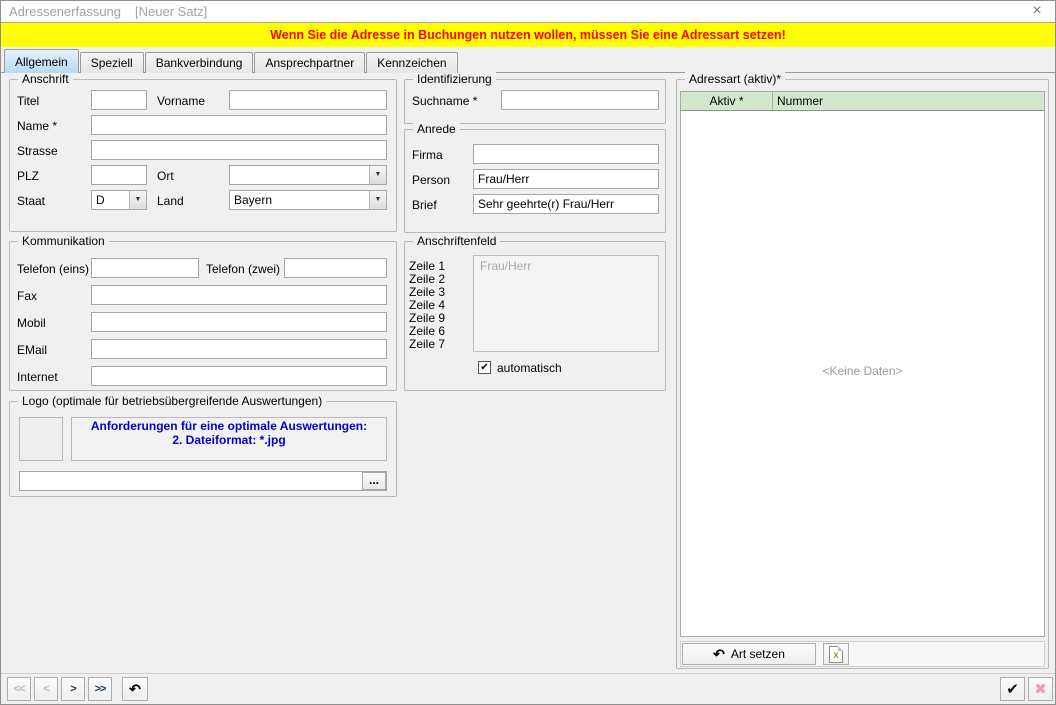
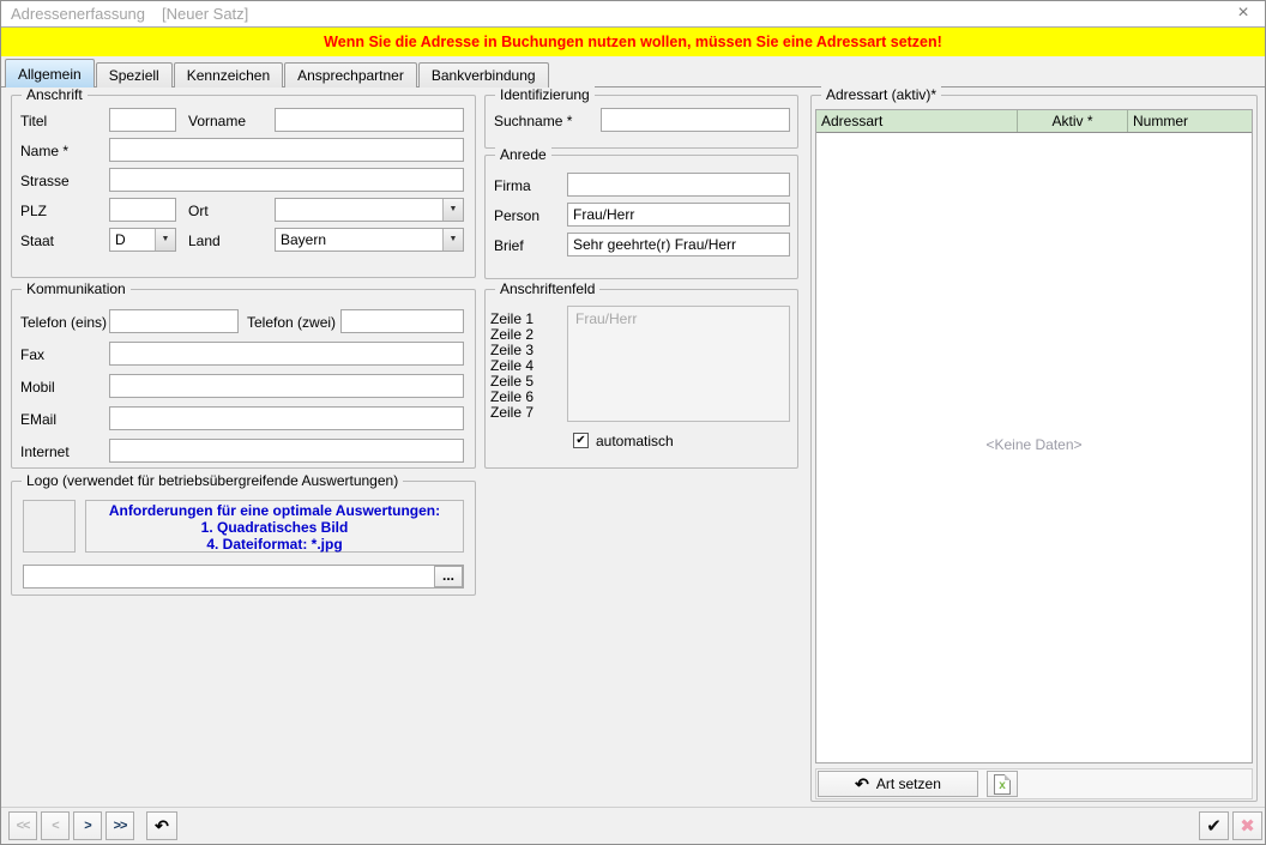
  Adressenerfassung [Neuer Satz]
  ×
  Wenn Sie die Adresse in Buchungen nutzen wollen, müssen Sie eine Adressart setzen!
  Allgemein
  Speziell
- Bankverbindung
+ Kennzeichen
  Ansprechpartner
- Kennzeichen
+ Bankverbindung
  Anschrift
  Titel
  Vorname
  Name *
  Strasse
  PLZ
  Ort
  Staat
  D
  Land
  Bayern
  Identifizierung
  Suchname *
  Anrede
  Firma
  Person
  Frau/Herr
  Brief
  Sehr geehrte(r) Frau/Herr
  Kommunikation
  Telefon (eins)
  Telefon (zwei)
  Fax
  Mobil
  EMail
  Internet
  Anschriftenfeld
  Zeile 1
  Zeile 2
  Zeile 3
  Zeile 4
- Zeile 9
+ Zeile 5
  Zeile 6
  Zeile 7
  Frau/Herr
  ✔
  automatisch
- Logo (optimale für betriebsübergreifende Auswertungen)
+ Logo (verwendet für betriebsübergreifende Auswertungen)
  Anforderungen für eine optimale Auswertungen:
+ 1. Quadratisches Bild
- 2. Dateiformat: *.jpg
+ 4. Dateiformat: *.jpg
  ...
  Adressart (aktiv)*
+ Adressart
  Aktiv *
  Nummer
  <Keine Daten>
  ↶
  Art setzen
  x
  <<
  <
  >
  >>
  ↶
  ✔
  ✖
